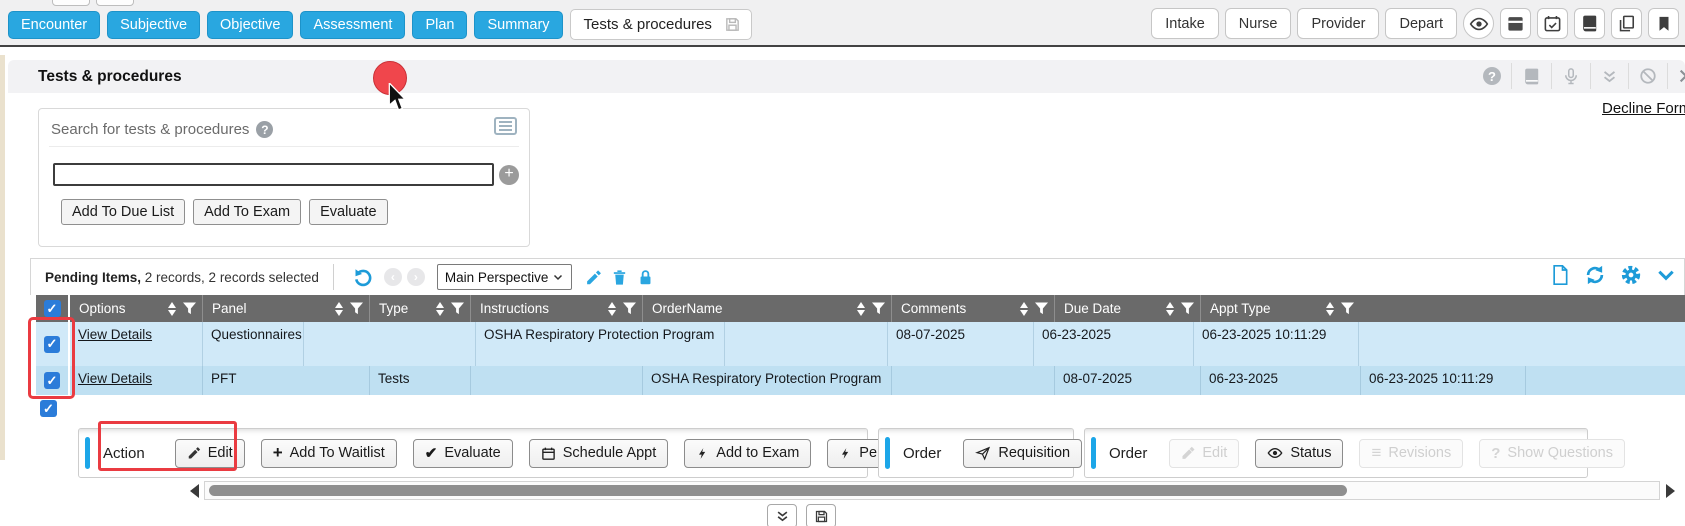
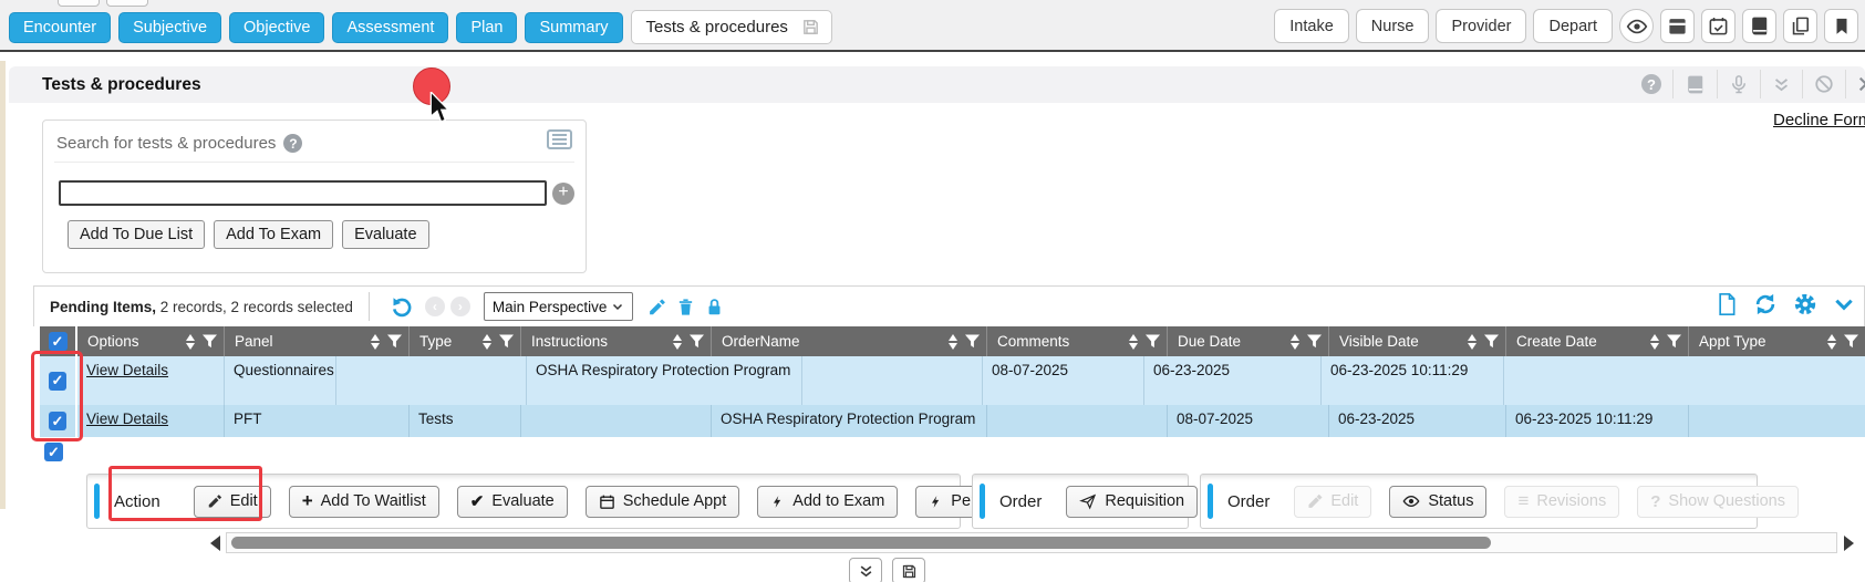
  Encounter
  Subjective
  Objective
  Assessment
  Plan
  Summary
  Tests & procedures
  Intake
  Nurse
  Provider
  Depart
  Tests & procedures
  ?
  Decline For
  Search for tests & procedures
  ?
  +
  Add To Due List
  Add To Exam
  Evaluate
  Pending Items, 2 records, 2 records selected
  ‹
  ›
  Main Perspective
  ✓
  Options
  Panel
  Type
  Instructions
  OrderName
  Comments
  Due Date
+ Visible Date
+ Create Date
  Appt Type
  ✓
  View Details
  Questionnaires
  OSHA Respiratory Protection Program
  08-07-2025
  06-23-2025
  06-23-2025 10:11:29
  ✓
  View Details
  PFT
  Tests
  OSHA Respiratory Protection Program
  08-07-2025
  06-23-2025
  06-23-2025 10:11:29
  ✓
  Action
  Edit
  +
  Add To Waitlist
  ✔
  Evaluate
  Schedule Appt
  Add to Exam
  Order
  Requisition
  Order
  Edit
  Status
  ≡
  Revisions
  ?
  Show Questions
